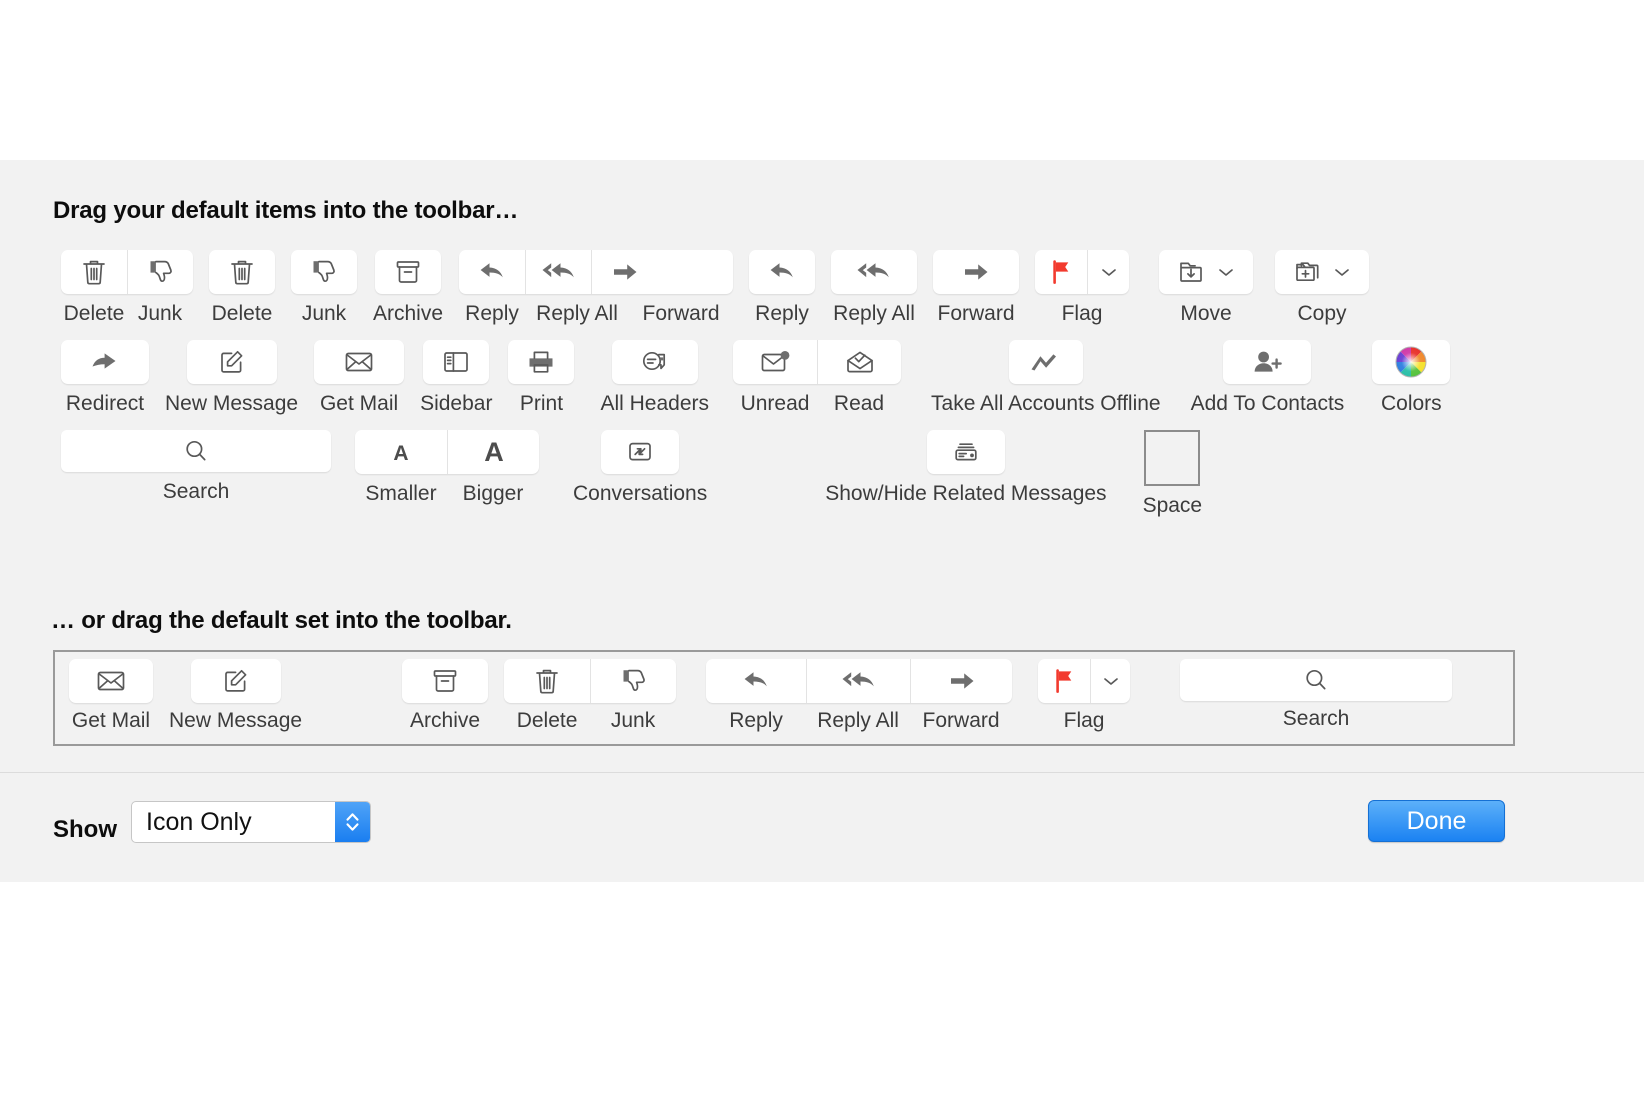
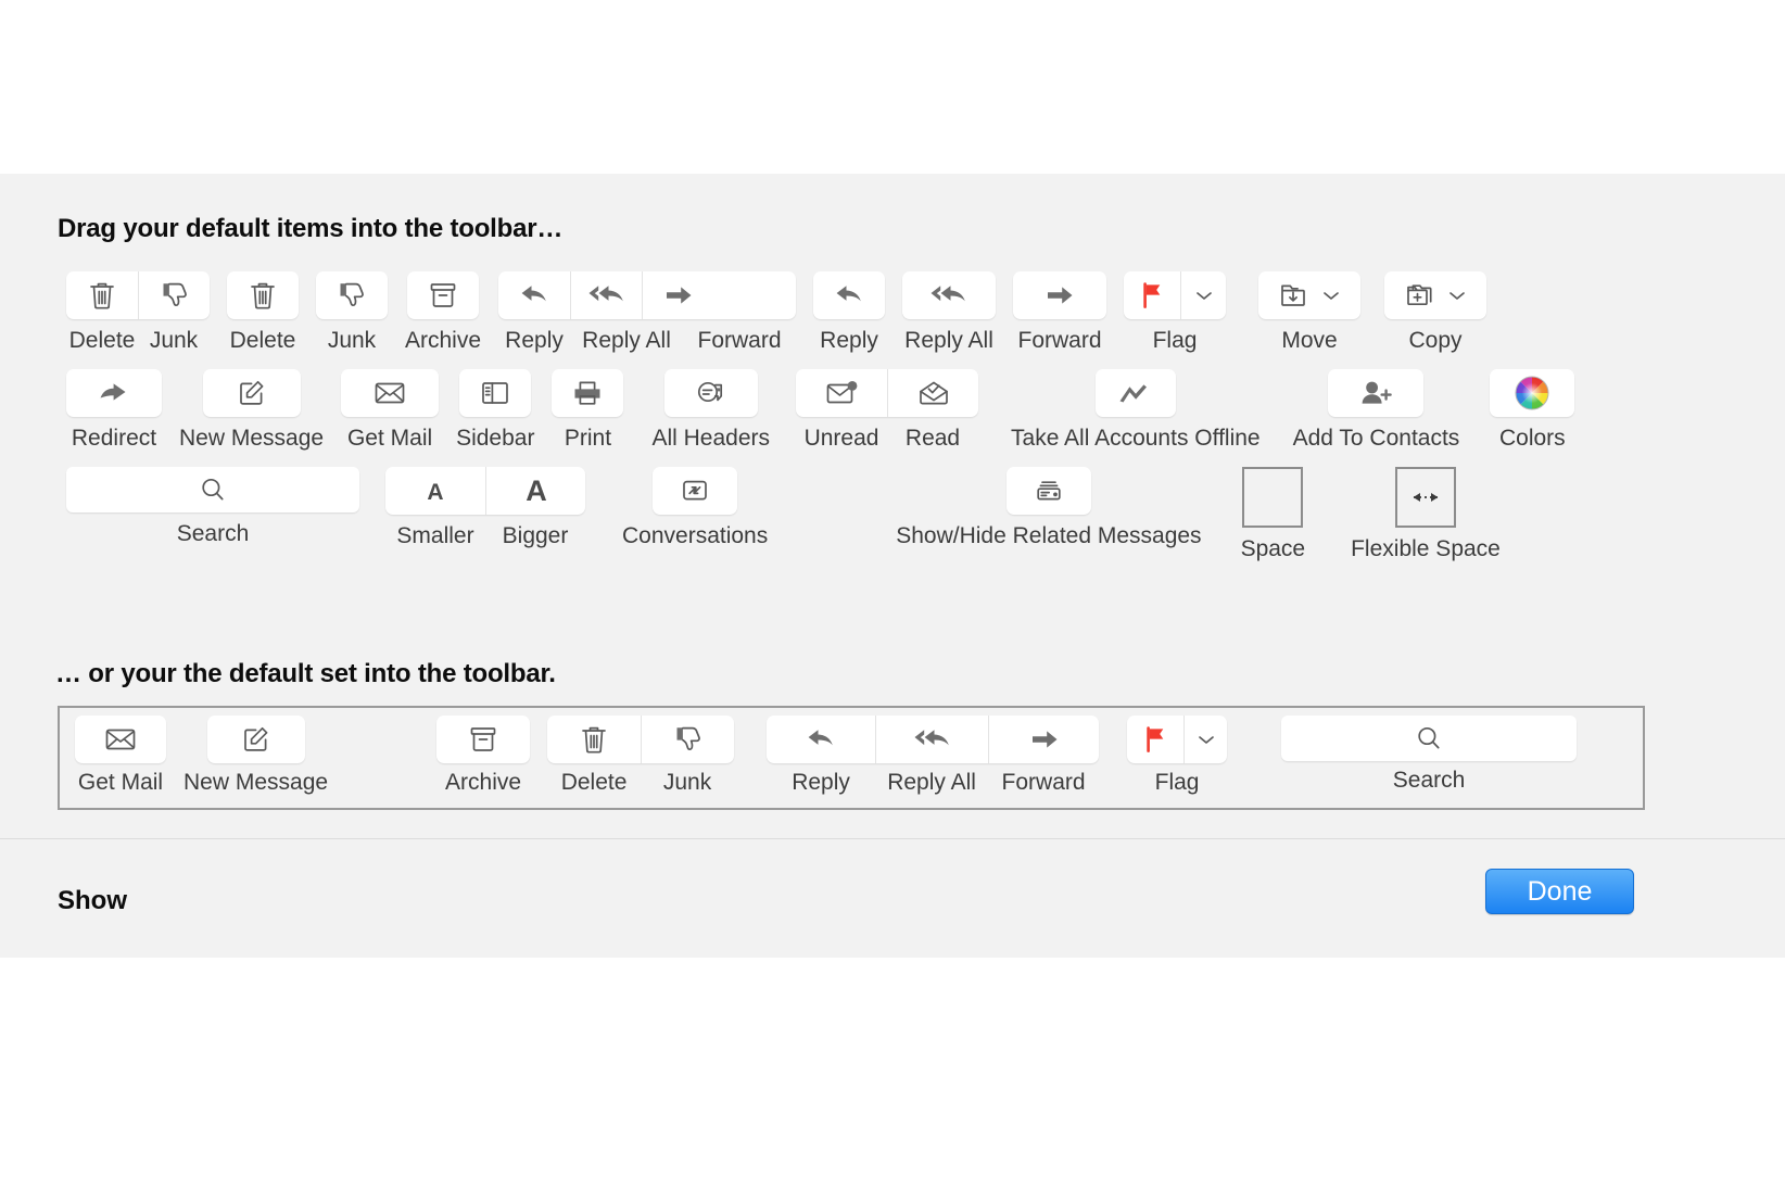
  Drag your default items into the toolbar…
  Delete
  Junk
  Delete
  Junk
  Archive
  Reply
  Reply All
  Forward
  Reply
  Reply All
  Forward
  Flag
  Move
  Copy
  Redirect
  New Message
  Get Mail
  Sidebar
  Print
  All Headers
  Unread
  Read
  Take All Accounts Offline
  Add To Contacts
  Colors
  Search
  A
  A
  Smaller
  Bigger
  Conversations
  Show/Hide Related Messages
  Space
+ Flexible Space
- … or drag the default set into the toolbar.
+ … or your the default set into the toolbar.
  Get Mail
  New Message
  Archive
  Delete
  Junk
  Reply
  Reply All
  Forward
  Flag
  Search
  Show
- Icon Only
  Done
